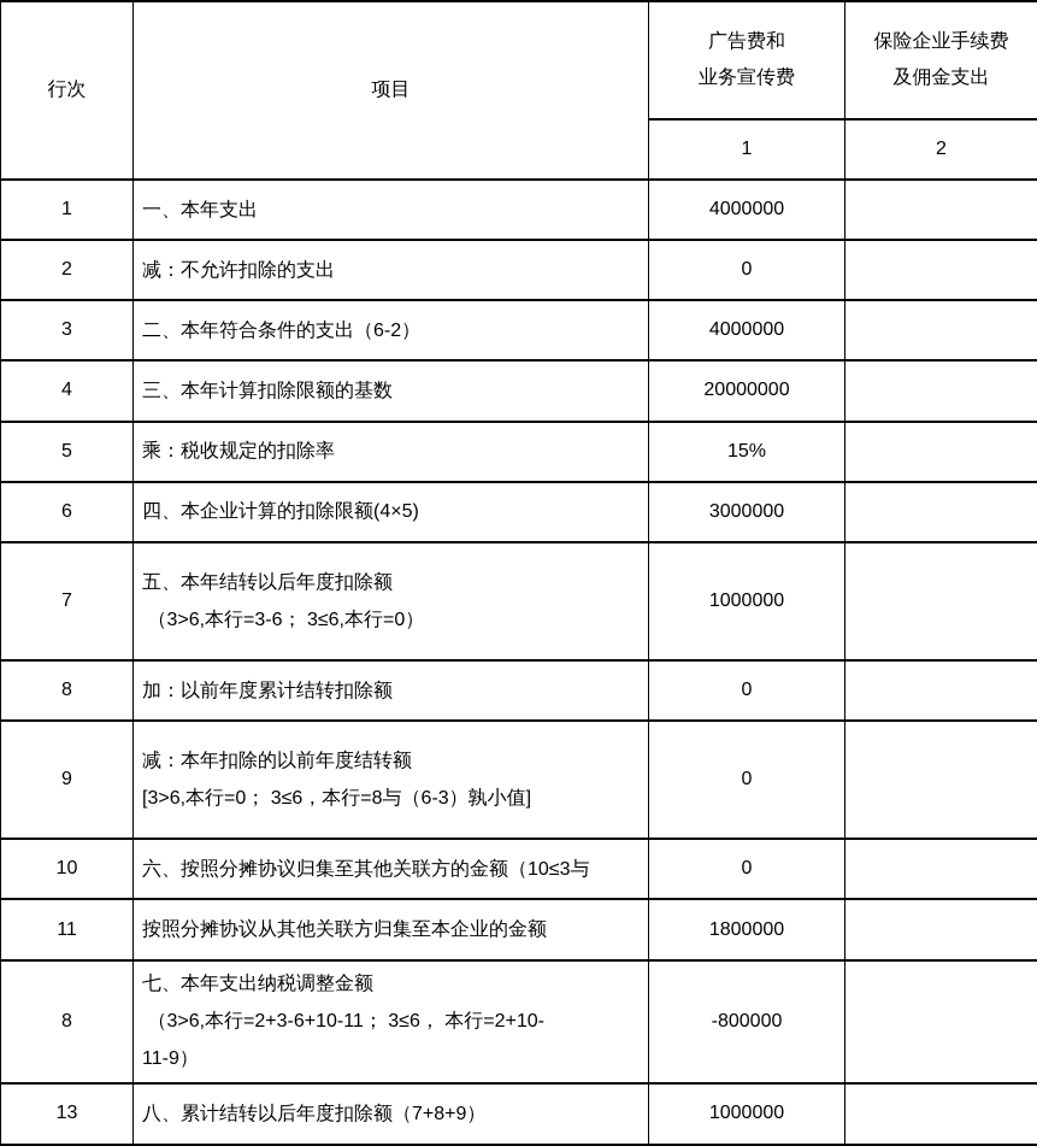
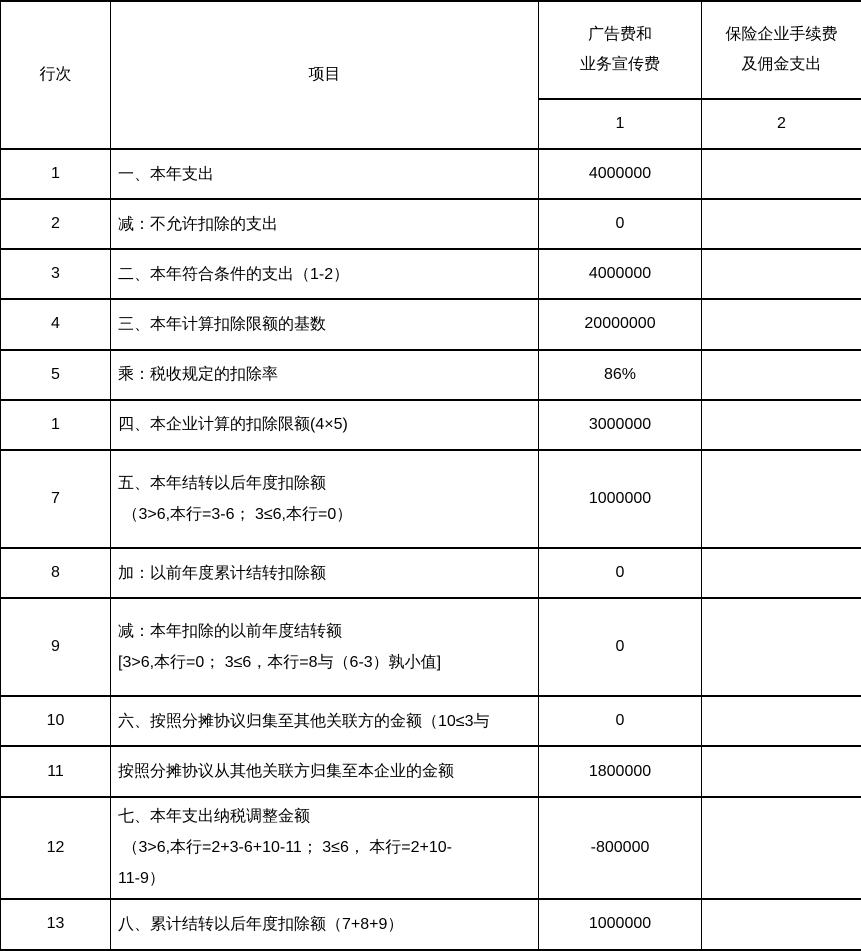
  行次	项目	广告费和 业务宣传费	保险企业手续费 及佣金支出
  1	2
  1	一、本年支出	4000000
  2	减：不允许扣除的支出	0
- 3	二、本年符合条件的支出（6-2）	4000000
+ 3	二、本年符合条件的支出（1-2）	4000000
  4	三、本年计算扣除限额的基数	20000000
- 5	乘：税收规定的扣除率	15%
+ 5	乘：税收规定的扣除率	86%
- 6	四、本企业计算的扣除限额(4×5)	3000000
+ 1	四、本企业计算的扣除限额(4×5)	3000000
  7	五、本年结转以后年度扣除额 （3>6,本行=3-6； 3≤6,本行=0）	1000000
  8	加：以前年度累计结转扣除额	0
  9	减：本年扣除的以前年度结转额 [3>6,本行=0； 3≤6，本行=8与（6-3）孰小值]	0
  10	六、按照分摊协议归集至其他关联方的金额（10≤3与	0
  11	按照分摊协议从其他关联方归集至本企业的金额	1800000
- 8	七、本年支出纳税调整金额 （3>6,本行=2+3-6+10-11； 3≤6， 本行=2+10- 11-9）	-800000
+ 12	七、本年支出纳税调整金额 （3>6,本行=2+3-6+10-11； 3≤6， 本行=2+10- 11-9）	-800000
  13	八、累计结转以后年度扣除额（7+8+9）	1000000
